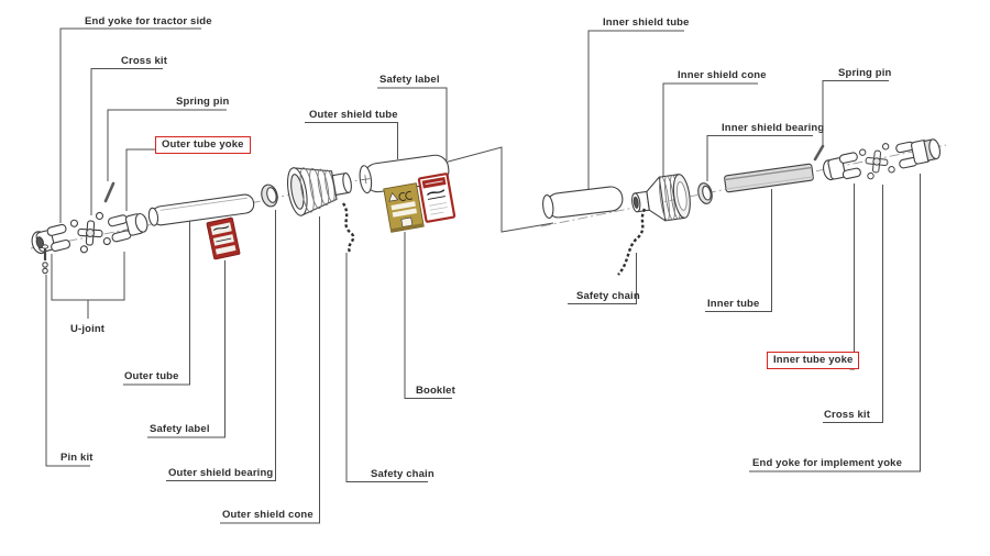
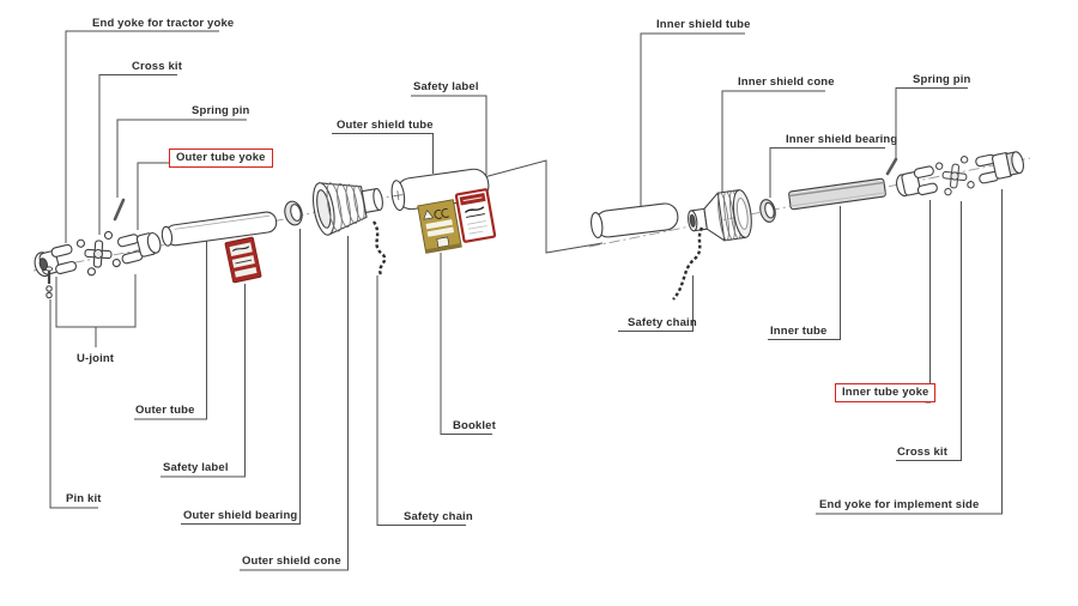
- End yoke for tractor side
+ End yoke for tractor yoke
  Cross kit
  Spring pin
  Outer tube yoke
  Outer shield tube
  Safety label
  Inner shield tube
  Inner shield cone
  Spring pin
  Inner shield bearing
  U-joint
  Outer tube
  Safety label
  Pin kit
  Outer shield bearing
  Outer shield cone
  Safety chain
  Booklet
  Safety chain
  Inner tube
  Inner tube yoke
  Cross kit
- End yoke for implement yoke
+ End yoke for implement side
